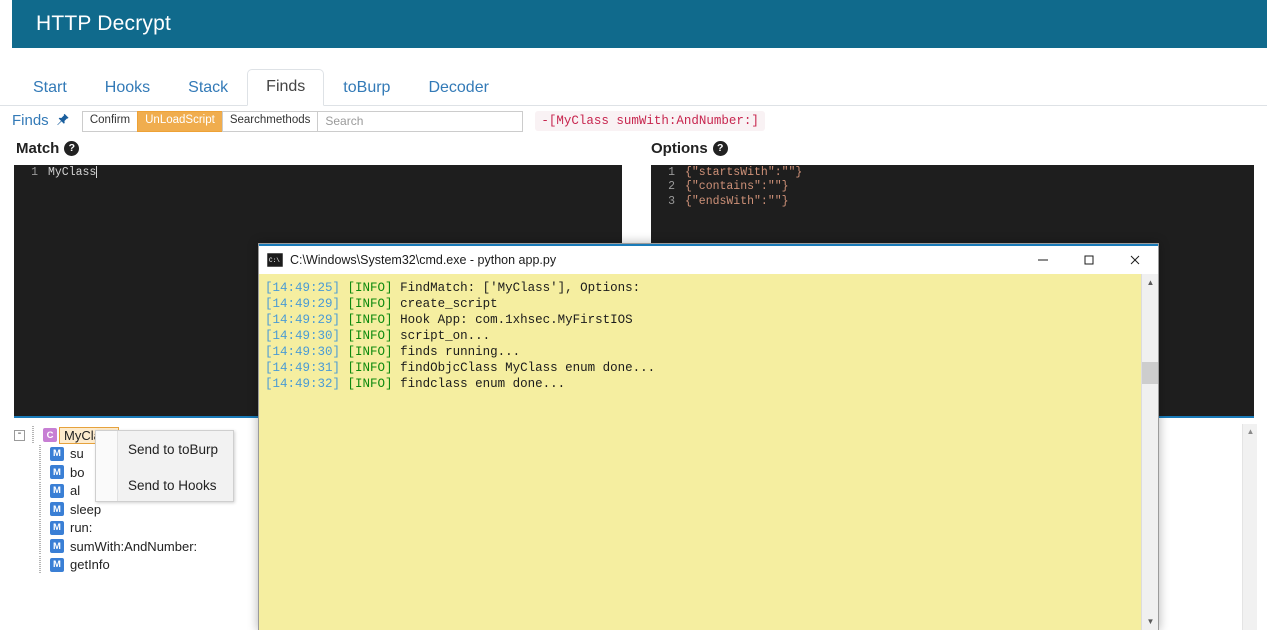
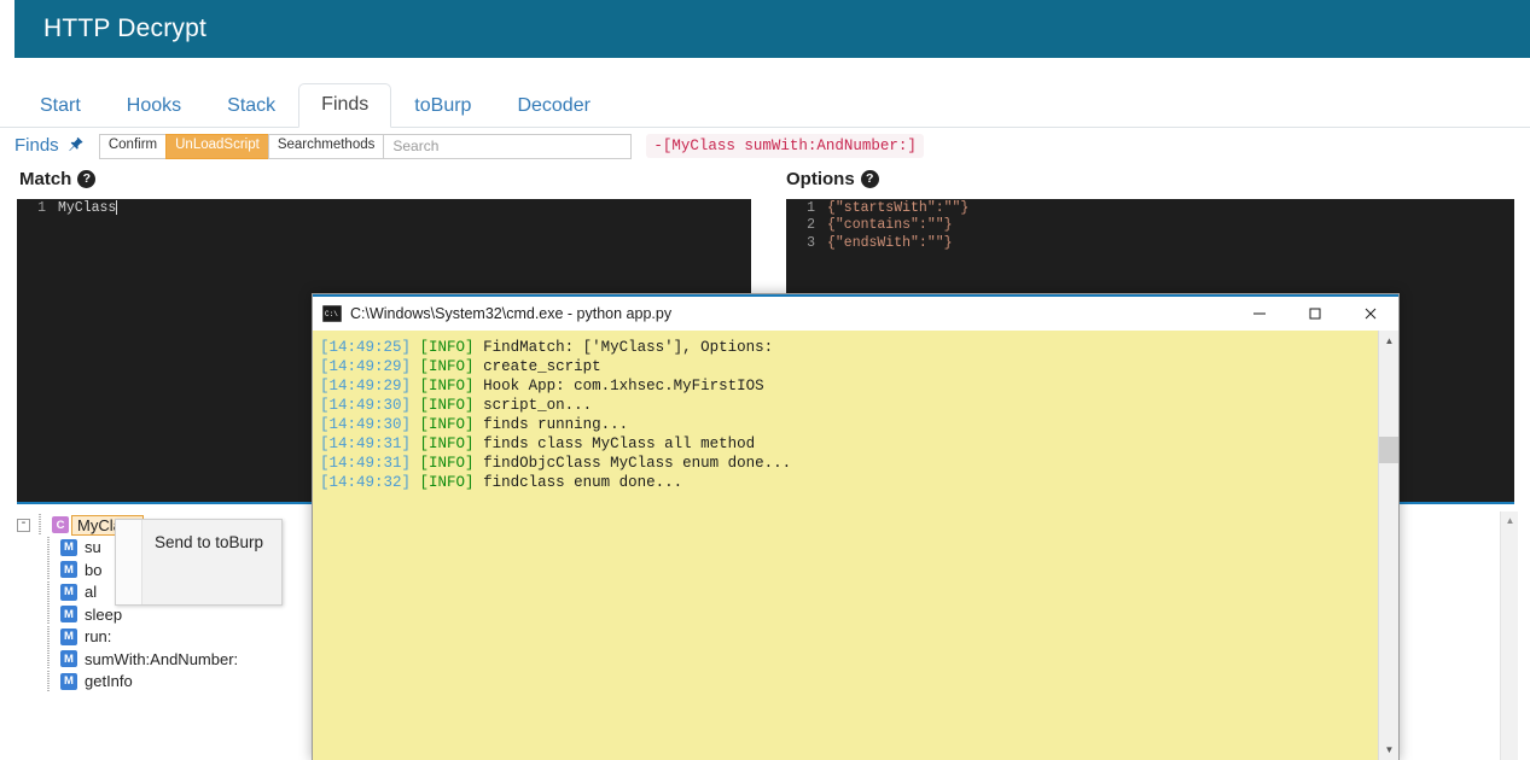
  HTTP Decrypt
  Start
  Hooks
  Stack
  Finds
  toBurp
  Decoder
  Finds
  Confirm
  UnLoadScript
  Searchmethods
  Search
  -[MyClass sumWith:AndNumber:]
  Match
  ?
  Options
  ?
  1
  MyClass
  1
  {"startsWith":""}
  2
  {"contains":""}
  3
  {"endsWith":""}
  -
  C
  M
  su
  M
  bo
  M
  al
  M
  sleep
  M
  run:
  M
  sumWith:AndNumber:
  M
  getInfo
  ▲
  Send to toBurp
- Send to Hooks
  C:\Windows\System32\cmd.exe - python app.py
  [14:49:25] [INFO] FindMatch: ['MyClass'], Options:
  [14:49:29] [INFO] create_script
  [14:49:29] [INFO] Hook App: com.1xhsec.MyFirstIOS
  [14:49:30] [INFO] script_on...
  [14:49:30] [INFO] finds running...
+ [14:49:31] [INFO] finds class MyClass all method
  [14:49:31] [INFO] findObjcClass MyClass enum done...
  [14:49:32] [INFO] findclass enum done...
  ▲
  ▼
